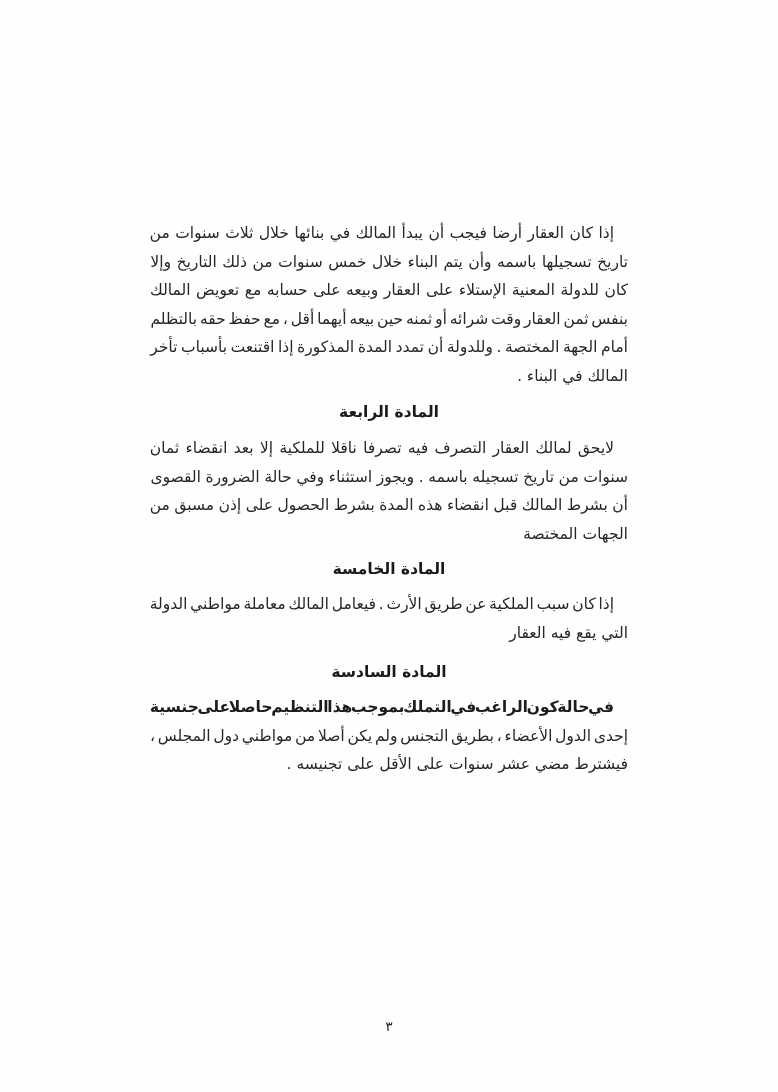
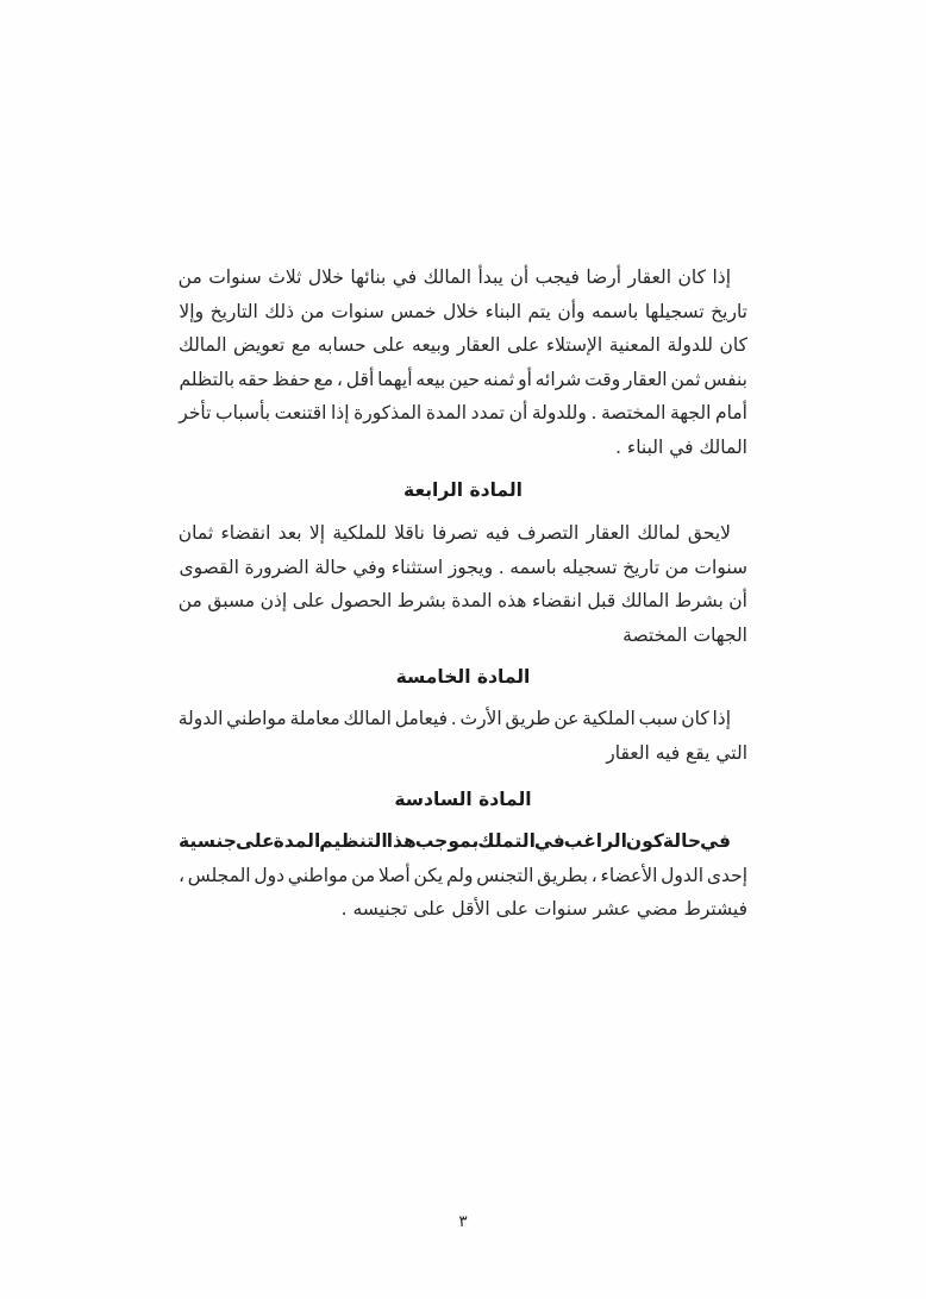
  إذا كان العقار أرضا فيجب أن يبدأ المالك في بنائها خلال ثلاث سنوات من
  تاريخ تسجيلها باسمه وأن يتم البناء خلال خمس سنوات من ذلك التاريخ وإلا
  كان للدولة المعنية الإستلاء على العقار وبيعه على حسابه مع تعويض المالك
  بنفس ثمن العقار وقت شرائه أو ثمنه حين بيعه أيهما أقل ، مع حفظ حقه بالتظلم
  أمام الجهة المختصة . وللدولة أن تمدد المدة المذكورة إذا اقتنعت بأسباب تأخر
  المالك في البناء .
  المادة الرابعة
  لايحق لمالك العقار التصرف فيه تصرفا ناقلا للملكية إلا بعد انقضاء ثمان
  سنوات من تاريخ تسجيله باسمه . ويجوز استثناء وفي حالة الضرورة القصوى
  أن بشرط المالك قبل انقضاء هذه المدة بشرط الحصول على إذن مسبق من
  الجهات المختصة
  المادة الخامسة
  إذا كان سبب الملكية عن طريق الأرث . فيعامل المالك معاملة مواطني الدولة
  التي يقع فيه العقار
  المادة السادسة
- في حالة كون الراغب في التملك بموجب هذا التنظيم حاصلا على جنسية
+ في حالة كون الراغب في التملك بموجب هذا التنظيم المدة على جنسية
  إحدى الدول الأعضاء ، بطريق التجنس ولم يكن أصلا من مواطني دول المجلس ،
  فيشترط مضي عشر سنوات على الأقل على تجنيسه .
  ٣
